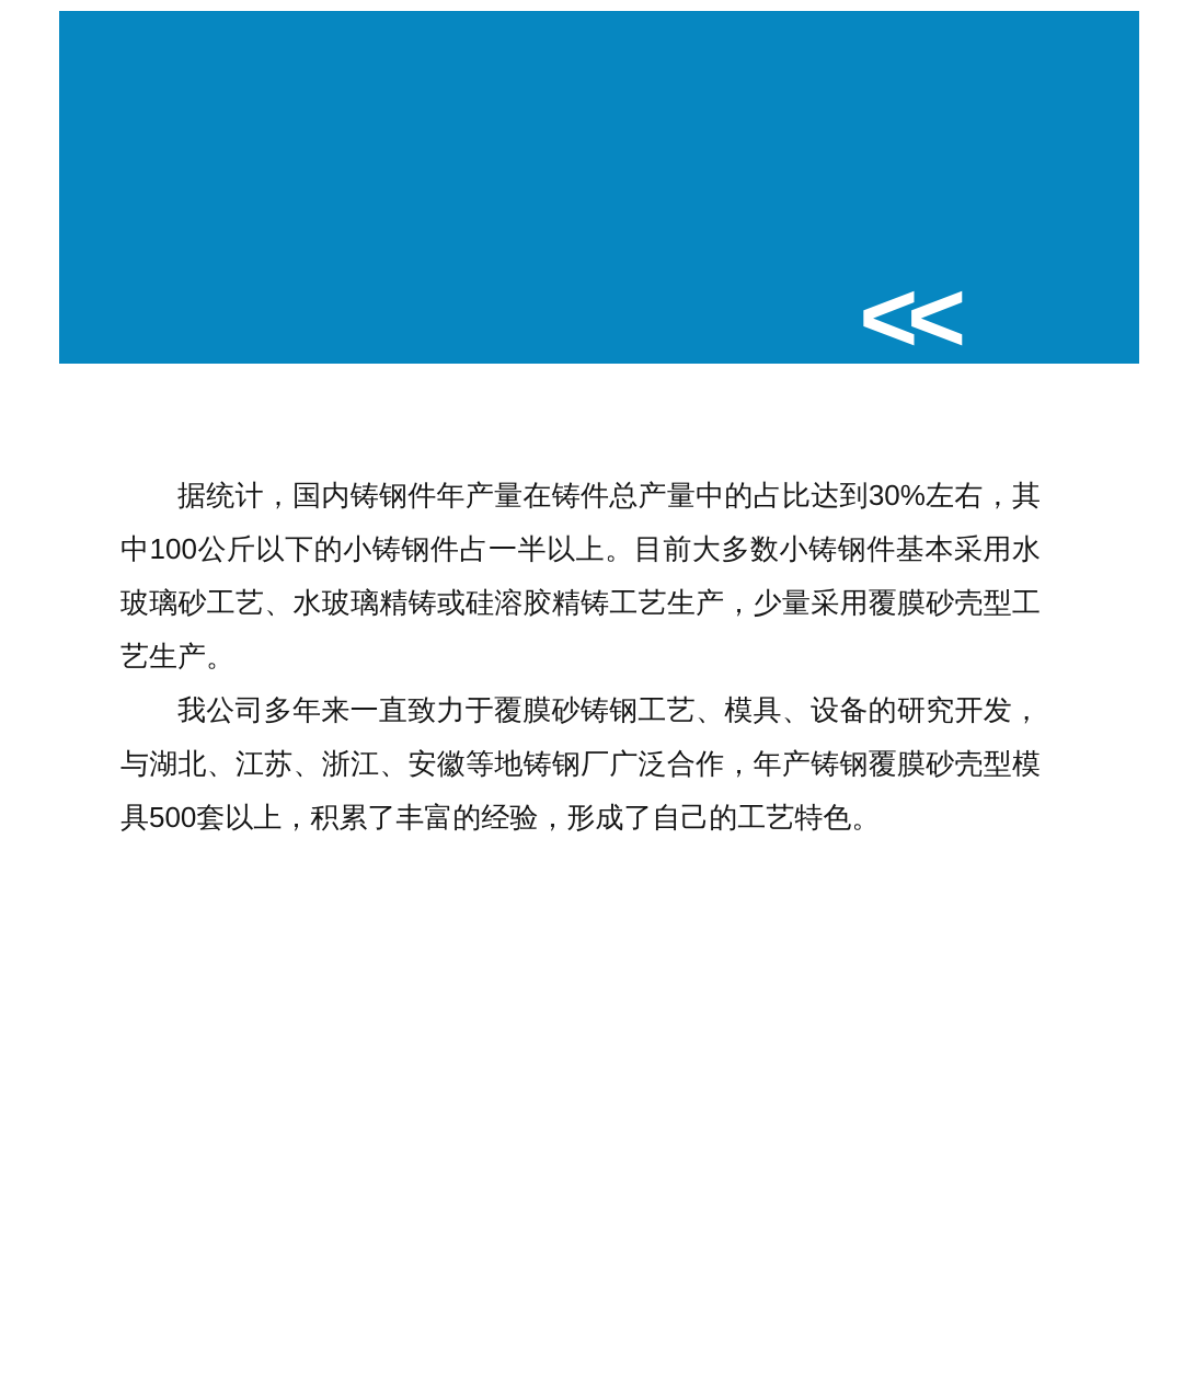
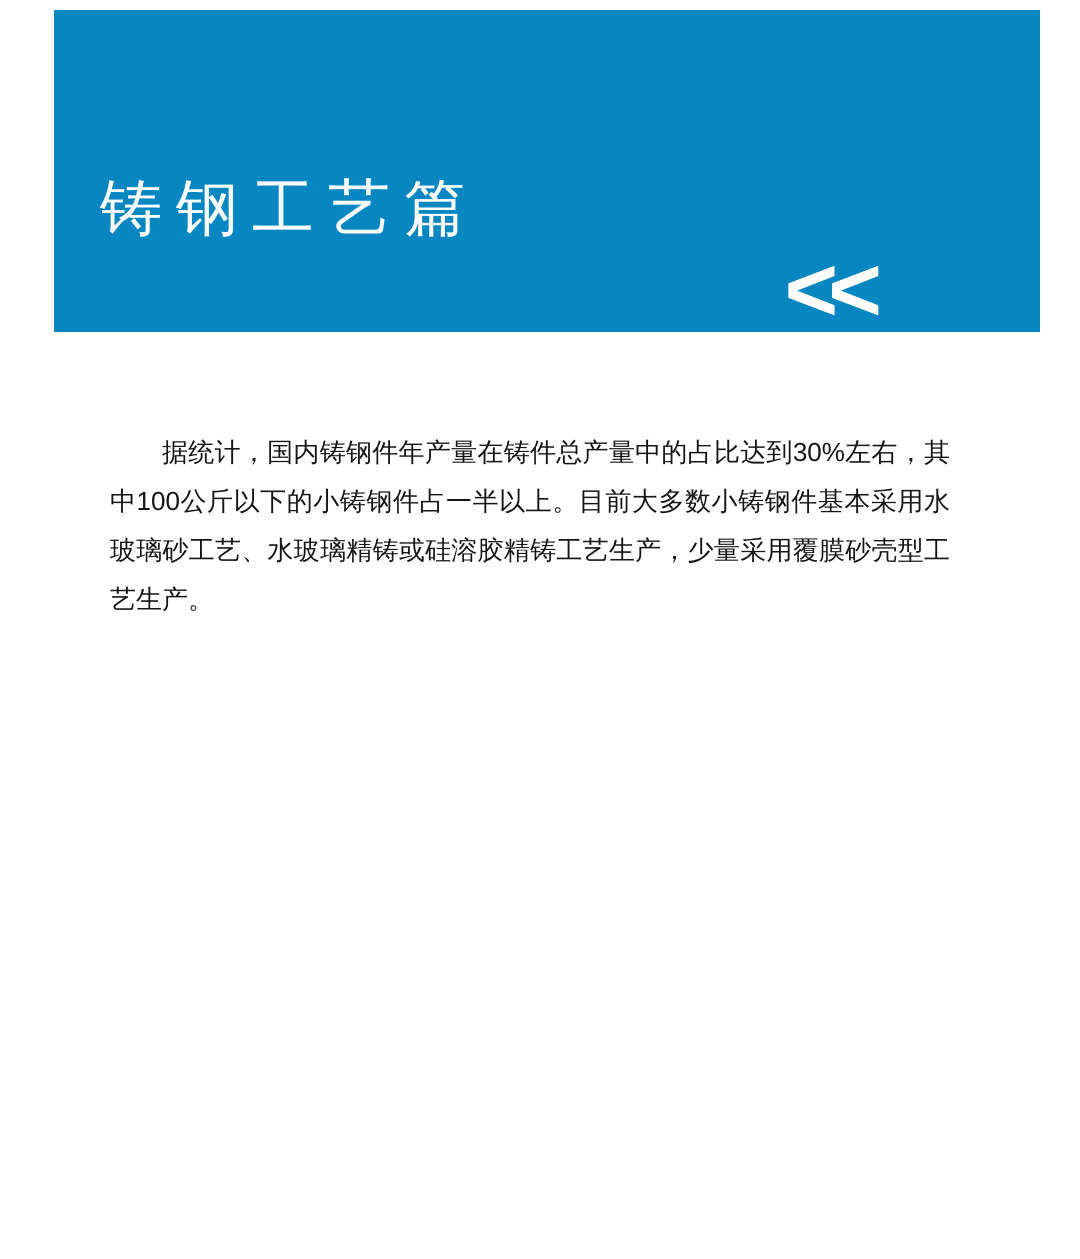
+ 铸钢工艺篇
  <<
  据统计，国内铸钢件年产量在铸件总产量中的占比达到30%左右，其中100公斤以下的小铸钢件占一半以上。目前大多数小铸钢件基本采用水玻璃砂工艺、水玻璃精铸或硅溶胶精铸工艺生产，少量采用覆膜砂壳型工艺生产。
- 我公司多年来一直致力于覆膜砂铸钢工艺、模具、设备的研究开发，与湖北、江苏、浙江、安徽等地铸钢厂广泛合作，年产铸钢覆膜砂壳型模具500套以上，积累了丰富的经验，形成了自己的工艺特色。
